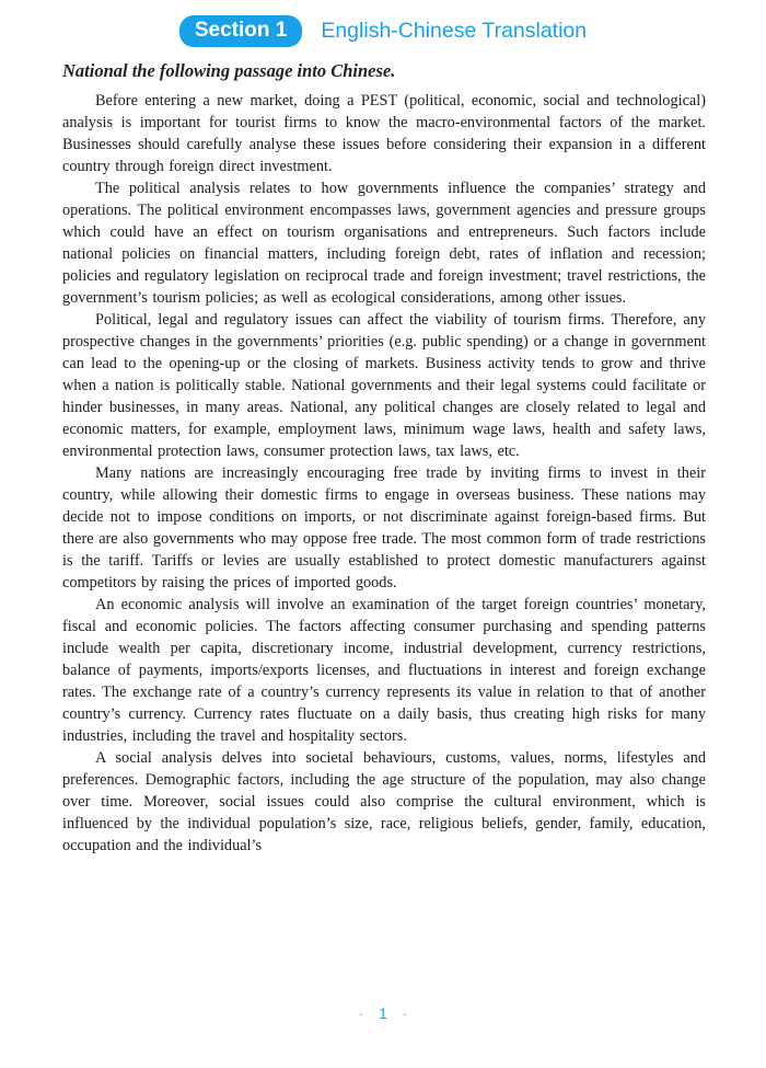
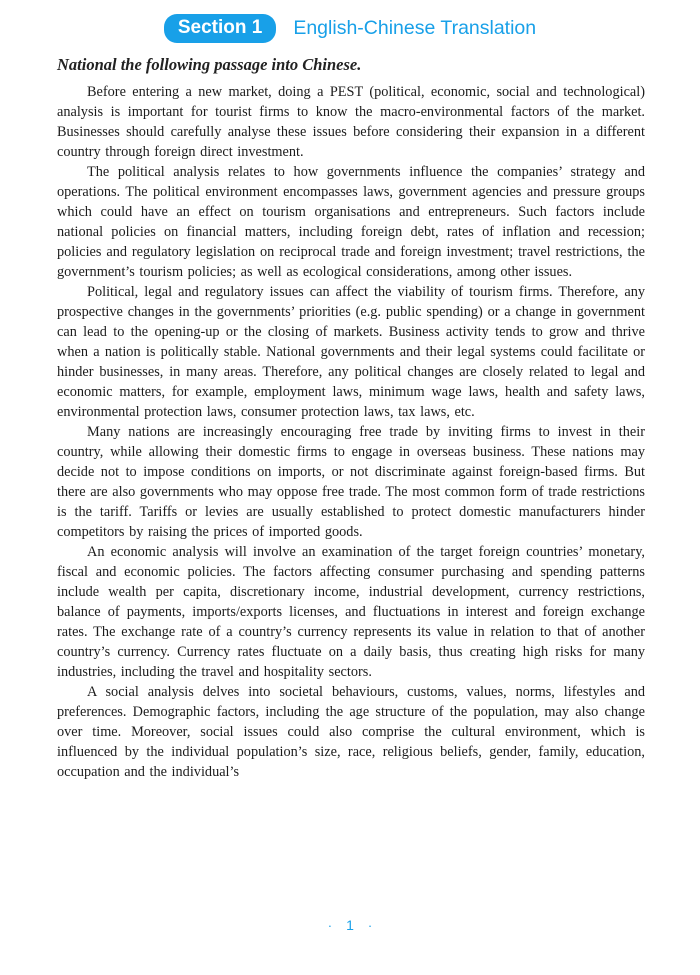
  Section 1
  English-Chinese Translation
  National the following passage into Chinese.
  Before entering a new market, doing a PEST (political, economic, social and technological) analysis is important for tourist firms to know the macro-environmental factors of the market. Businesses should carefully analyse these issues before considering their expansion in a different country through foreign direct investment.
  The political analysis relates to how governments influence the companies’ strategy and operations. The political environment encompasses laws, government agencies and pressure groups which could have an effect on tourism organisations and entrepreneurs. Such factors include national policies on financial matters, including foreign debt, rates of inflation and recession; policies and regulatory legislation on reciprocal trade and foreign investment; travel restrictions, the government’s tourism policies; as well as ecological considerations, among other issues.
- Political, legal and regulatory issues can affect the viability of tourism firms. Therefore, any prospective changes in the governments’ priorities (e.g. public spending) or a change in government can lead to the opening-up or the closing of markets. Business activity tends to grow and thrive when a nation is politically stable. National governments and their legal systems could facilitate or hinder businesses, in many areas. National, any political changes are closely related to legal and economic matters, for example, employment laws, minimum wage laws, health and safety laws, environmental protection laws, consumer protection laws, tax laws, etc.
+ Political, legal and regulatory issues can affect the viability of tourism firms. Therefore, any prospective changes in the governments’ priorities (e.g. public spending) or a change in government can lead to the opening-up or the closing of markets. Business activity tends to grow and thrive when a nation is politically stable. National governments and their legal systems could facilitate or hinder businesses, in many areas. Therefore, any political changes are closely related to legal and economic matters, for example, employment laws, minimum wage laws, health and safety laws, environmental protection laws, consumer protection laws, tax laws, etc.
- Many nations are increasingly encouraging free trade by inviting firms to invest in their country, while allowing their domestic firms to engage in overseas business. These nations may decide not to impose conditions on imports, or not discriminate against foreign-based firms. But there are also governments who may oppose free trade. The most common form of trade restrictions is the tariff. Tariffs or levies are usually established to protect domestic manufacturers against competitors by raising the prices of imported goods.
+ Many nations are increasingly encouraging free trade by inviting firms to invest in their country, while allowing their domestic firms to engage in overseas business. These nations may decide not to impose conditions on imports, or not discriminate against foreign-based firms. But there are also governments who may oppose free trade. The most common form of trade restrictions is the tariff. Tariffs or levies are usually established to protect domestic manufacturers hinder competitors by raising the prices of imported goods.
  An economic analysis will involve an examination of the target foreign countries’ monetary, fiscal and economic policies. The factors affecting consumer purchasing and spending patterns include wealth per capita, discretionary income, industrial development, currency restrictions, balance of payments, imports/exports licenses, and fluctuations in interest and foreign exchange rates. The exchange rate of a country’s currency represents its value in relation to that of another country’s currency. Currency rates fluctuate on a daily basis, thus creating high risks for many industries, including the travel and hospitality sectors.
  A social analysis delves into societal behaviours, customs, values, norms, lifestyles and preferences. Demographic factors, including the age structure of the population, may also change over time. Moreover, social issues could also comprise the cultural environment, which is influenced by the individual population’s size, race, religious beliefs, gender, family, education, occupation and the individual’s
  ·
  1
  ·
